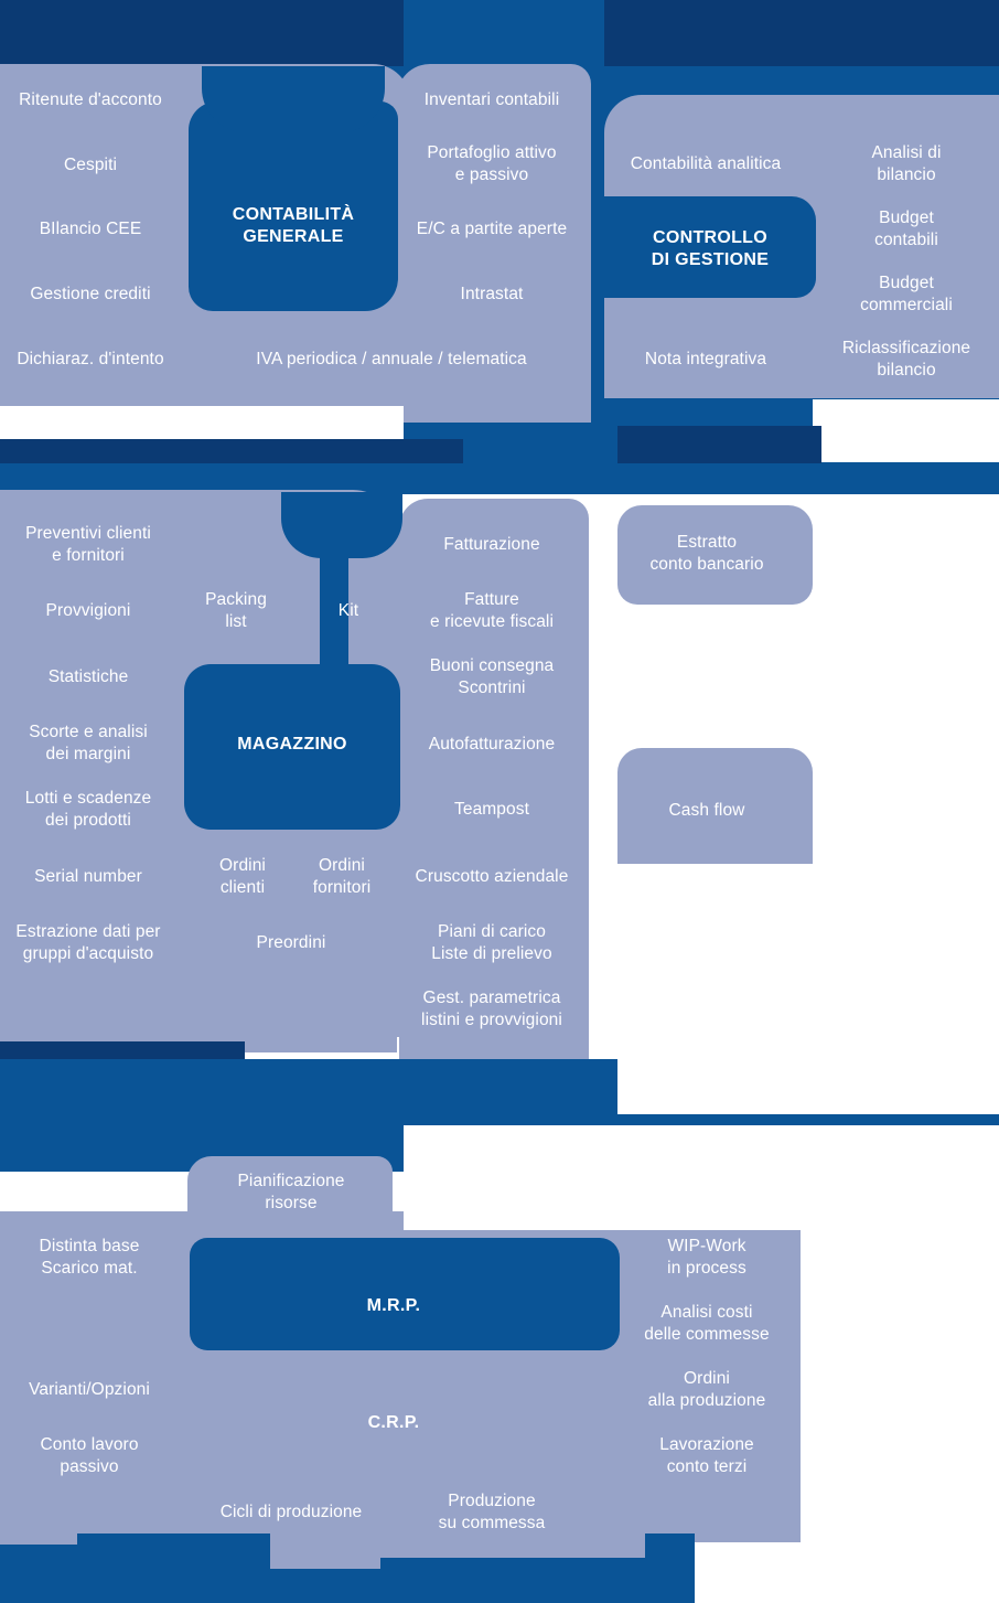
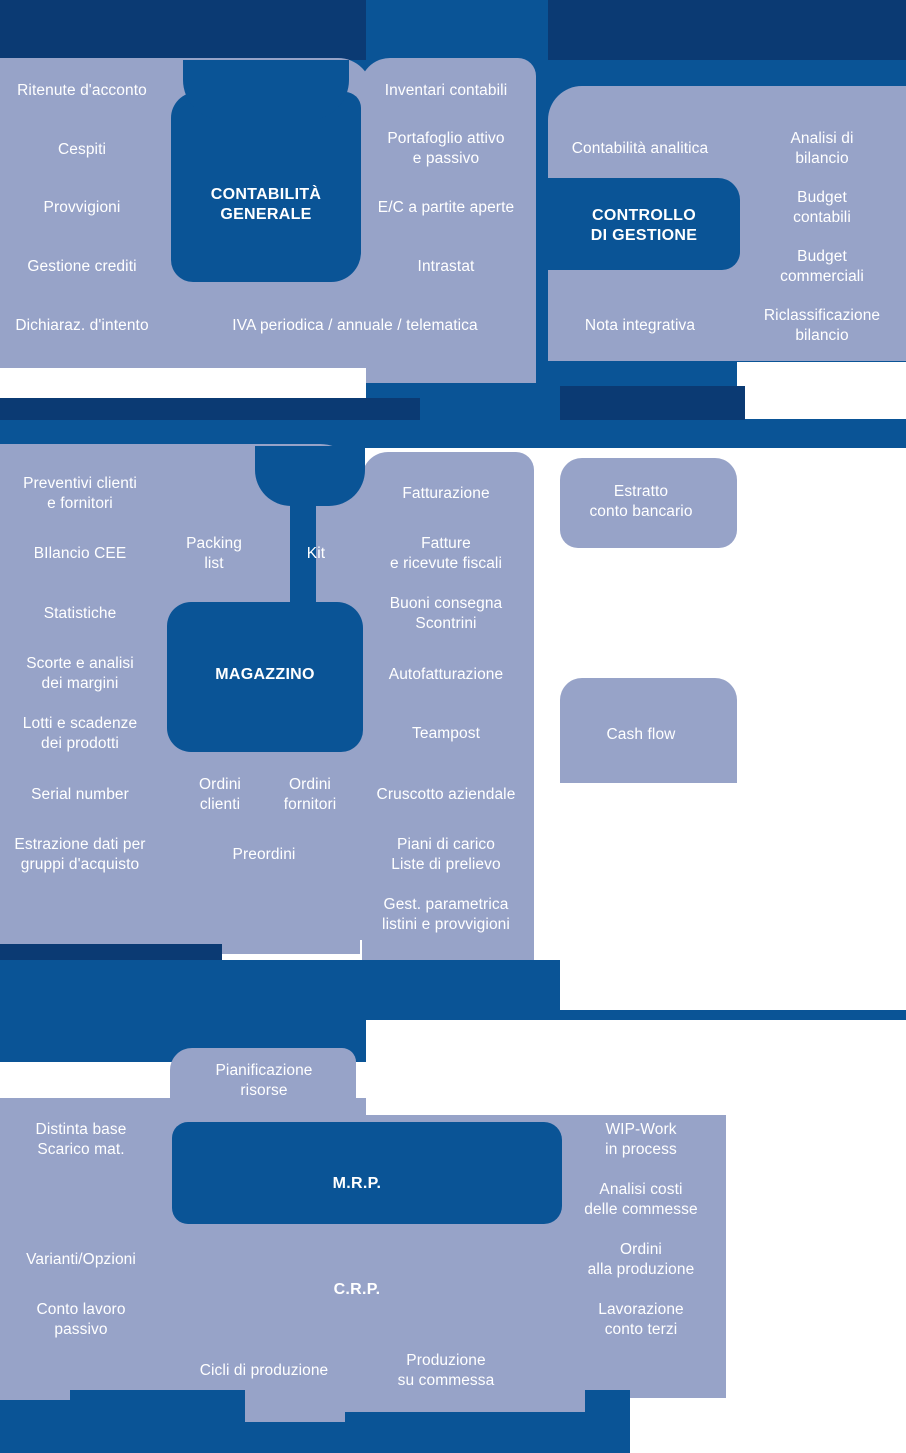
  CONTABILITÀ
  GENERALE
  Ritenute d'acconto
  Cespiti
- BIlancio CEE
+ Provvigioni
  Gestione crediti
  Dichiaraz. d'intento
  Inventari contabili
  Portafoglio attivo
  e passivo
  E/C a partite aperte
  Intrastat
  IVA periodica / annuale / telematica
  CONTROLLO
  DI GESTIONE
  Contabilità analitica
  Nota integrativa
  Analisi di bilancio
  Budget contabili
  Budget commerciali
  Riclassificazione
  bilancio
  MAGAZZINO
  Preventivi clienti
  e fornitori
- Provvigioni
+ BIlancio CEE
  Statistiche
  Scorte e analisi
  dei margini
  Lotti e scadenze
  dei prodotti
  Serial number
  Estrazione dati per
  gruppi d'acquisto
  Packing
  list
  Kit
  Ordini
  clienti
  Ordini
  fornitori
  Preordini
  Fatturazione
  Fatture
  e ricevute fiscali
  Buoni consegna
  Scontrini
  Autofatturazione
  Teampost
  Cruscotto aziendale
  Piani di carico
  Liste di prelievo
  Gest. parametrica
  listini e provvigioni
  Estratto
  conto bancario
  Cash flow
  M.R.P.
  C.R.P.
  Distinta base
  Scarico mat.
  Varianti/Opzioni
  Conto lavoro
  passivo
  Pianificazione
  risorse
  Cicli di produzione
  Produzione
  su commessa
  WIP-Work
  in process
  Analisi costi
  delle commesse
  Ordini
  alla produzione
  Lavorazione
  conto terzi
